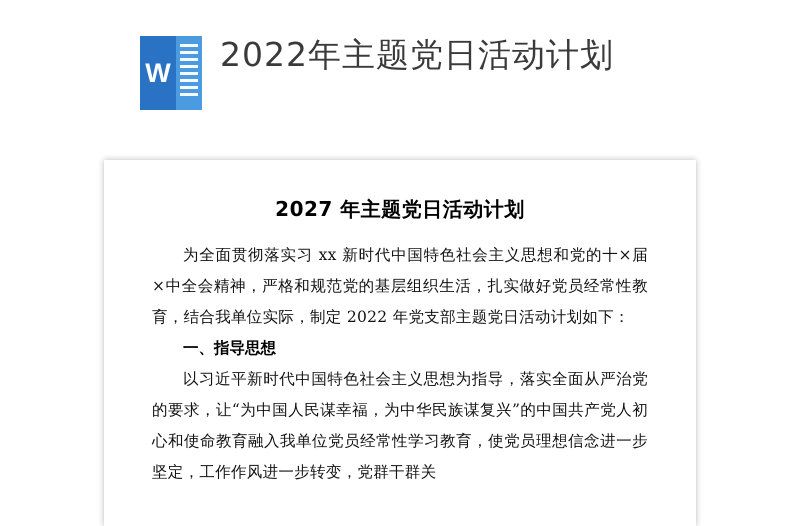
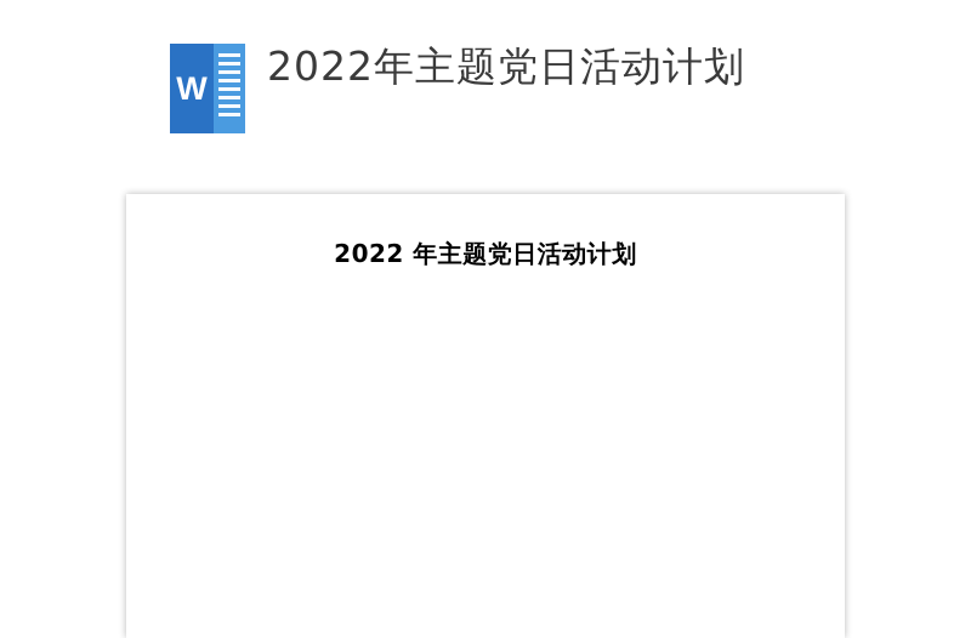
  W
  2022年主题党日活动计划
- 2027 年主题党日活动计划
+ 2022 年主题党日活动计划
- 为全面贯彻落实习 xx 新时代中国特色社会主义思想和党的十×届×中全会精神，严格和规范党的基层组织生活，扎实做好党员经常性教育，结合我单位实际，制定 2022 年党支部主题党日活动计划如下：
- 一、指导思想
- 以习近平新时代中国特色社会主义思想为指导，落实全面从严治党的要求，让“为中国人民谋幸福，为中华民族谋复兴”的中国共产党人初心和使命教育融入我单位党员经常性学习教育，使党员理想信念进一步坚定，工作作风进一步转变，党群干群关
